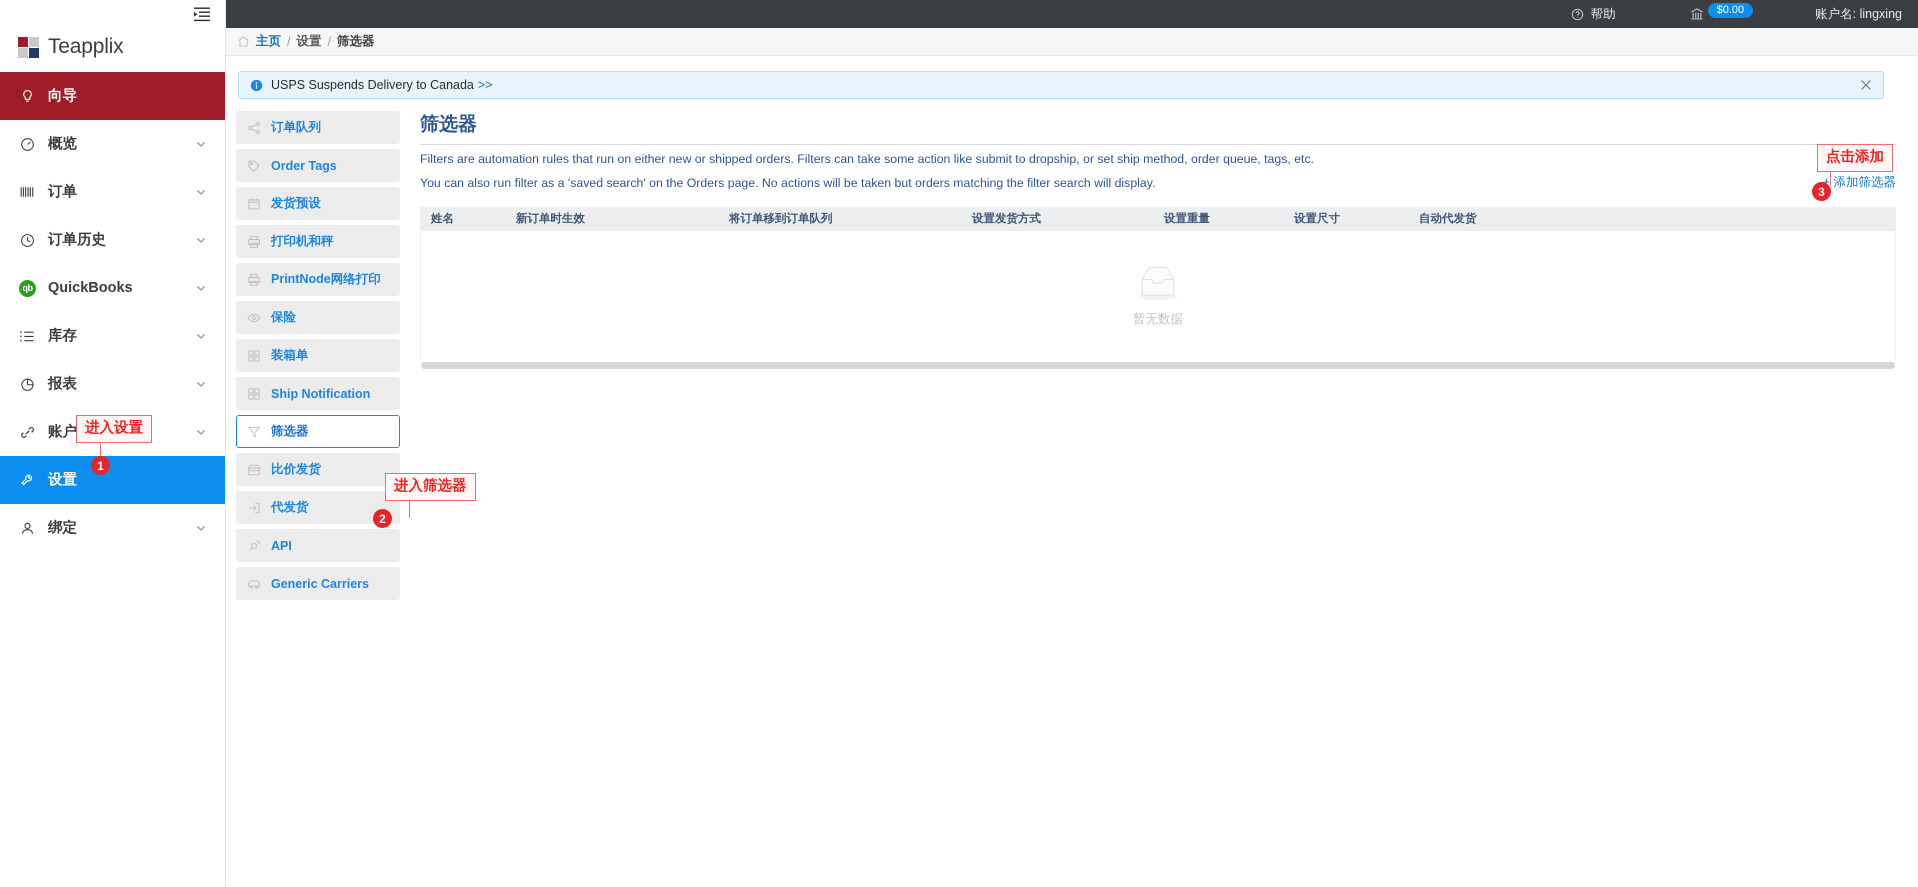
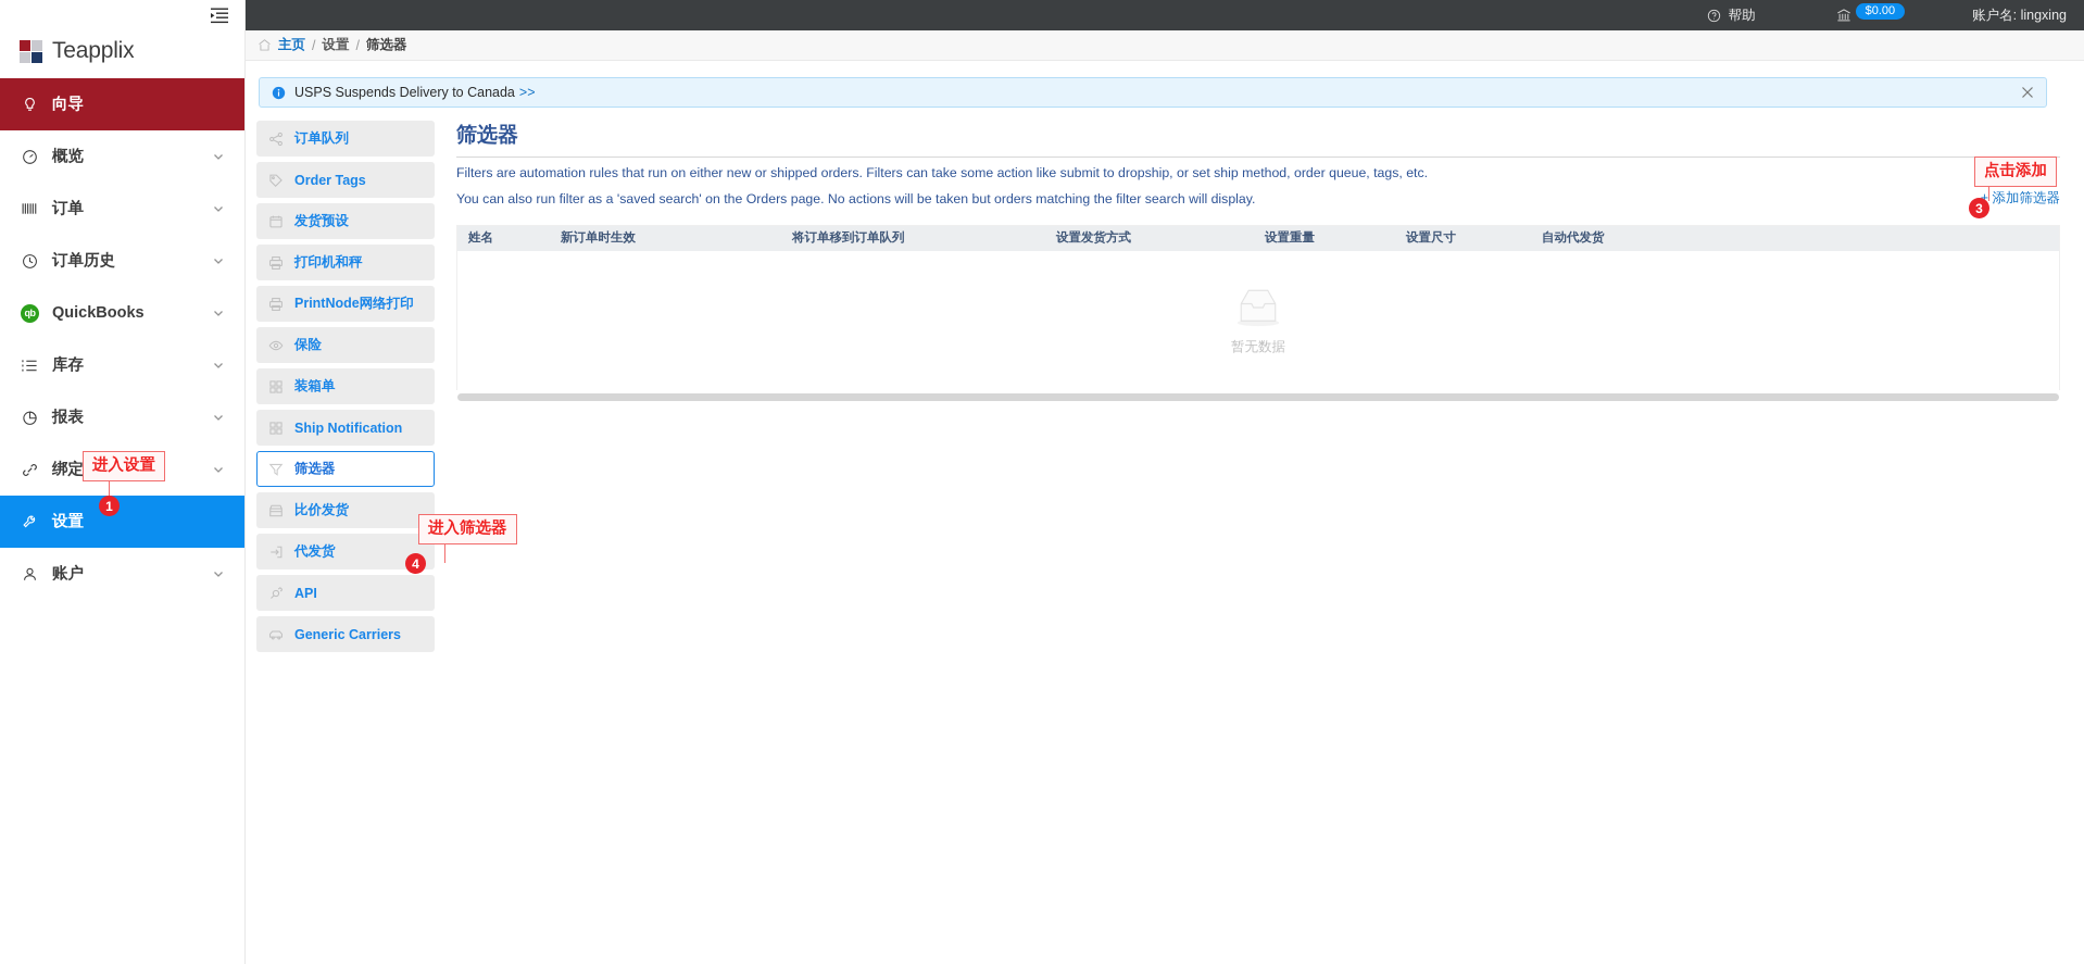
  Teapplix
  向导
  概览
  订单
  订单历史
  qb
  QuickBooks
  库存
  报表
- 账户
+ 绑定
  设置
- 绑定
+ 账户
  帮助
  $0.00
  账户名: lingxing
  主页
  /
  设置
  /
  筛选器
  USPS Suspends Delivery to Canada
  >>
  订单队列
  Order Tags
  发货预设
  打印机和秤
  PrintNode网络打印
  保险
  装箱单
  Ship Notification
  筛选器
  比价发货
  代发货
  API
  Generic Carriers
  筛选器
  Filters are automation rules that run on either new or shipped orders. Filters can take some action like submit to dropship, or set ship method, order queue, tags, etc.
  You can also run filter as a 'saved search' on the Orders page. No actions will be taken but orders matching the filter search will display.
  + 添加筛选器
  姓名
  新订单时生效
  将订单移到订单队列
  设置发货方式
  设置重量
  设置尺寸
  自动代发货
  暂无数据
  进入设置
  1
  进入筛选器
- 2
+ 4
  点击添加
  3
